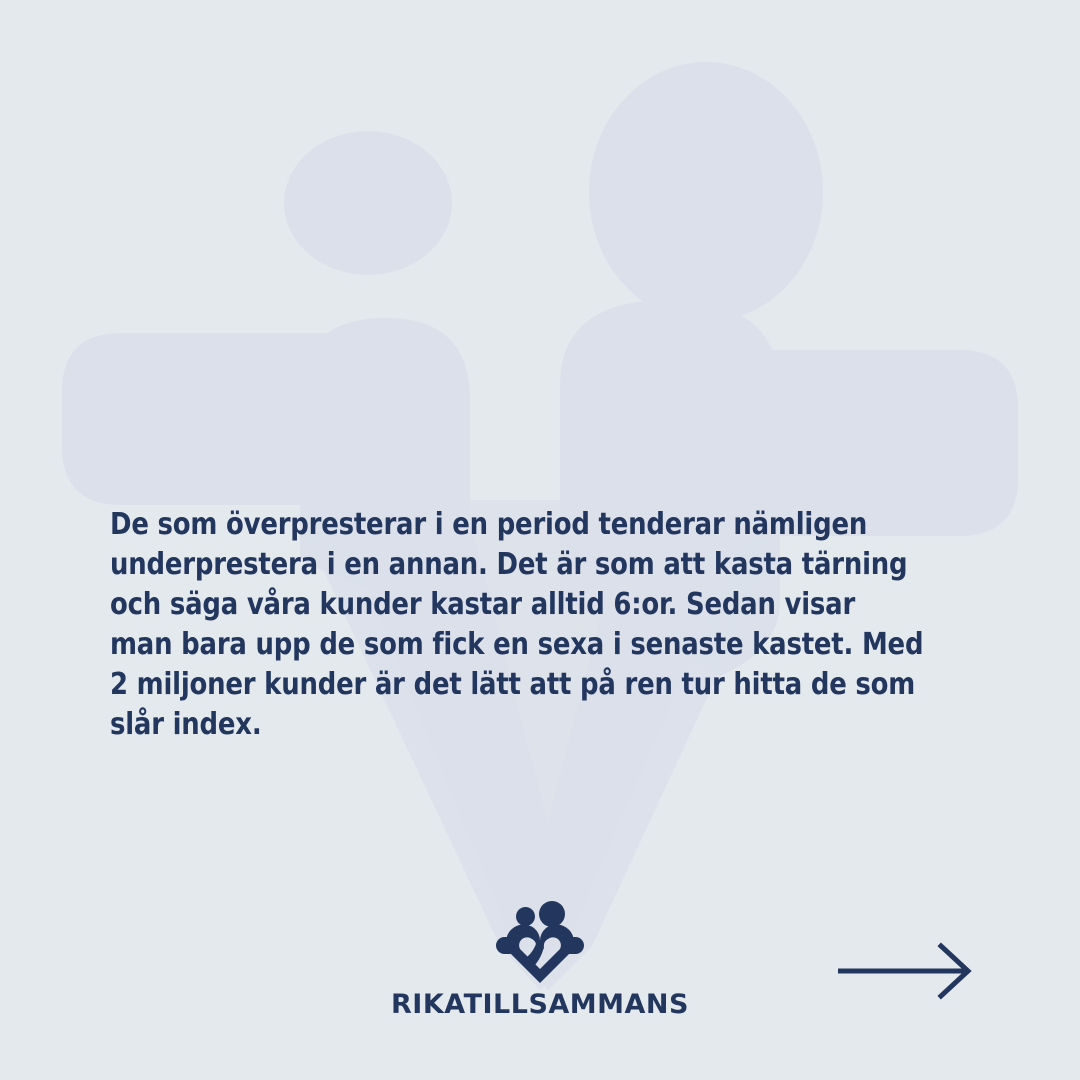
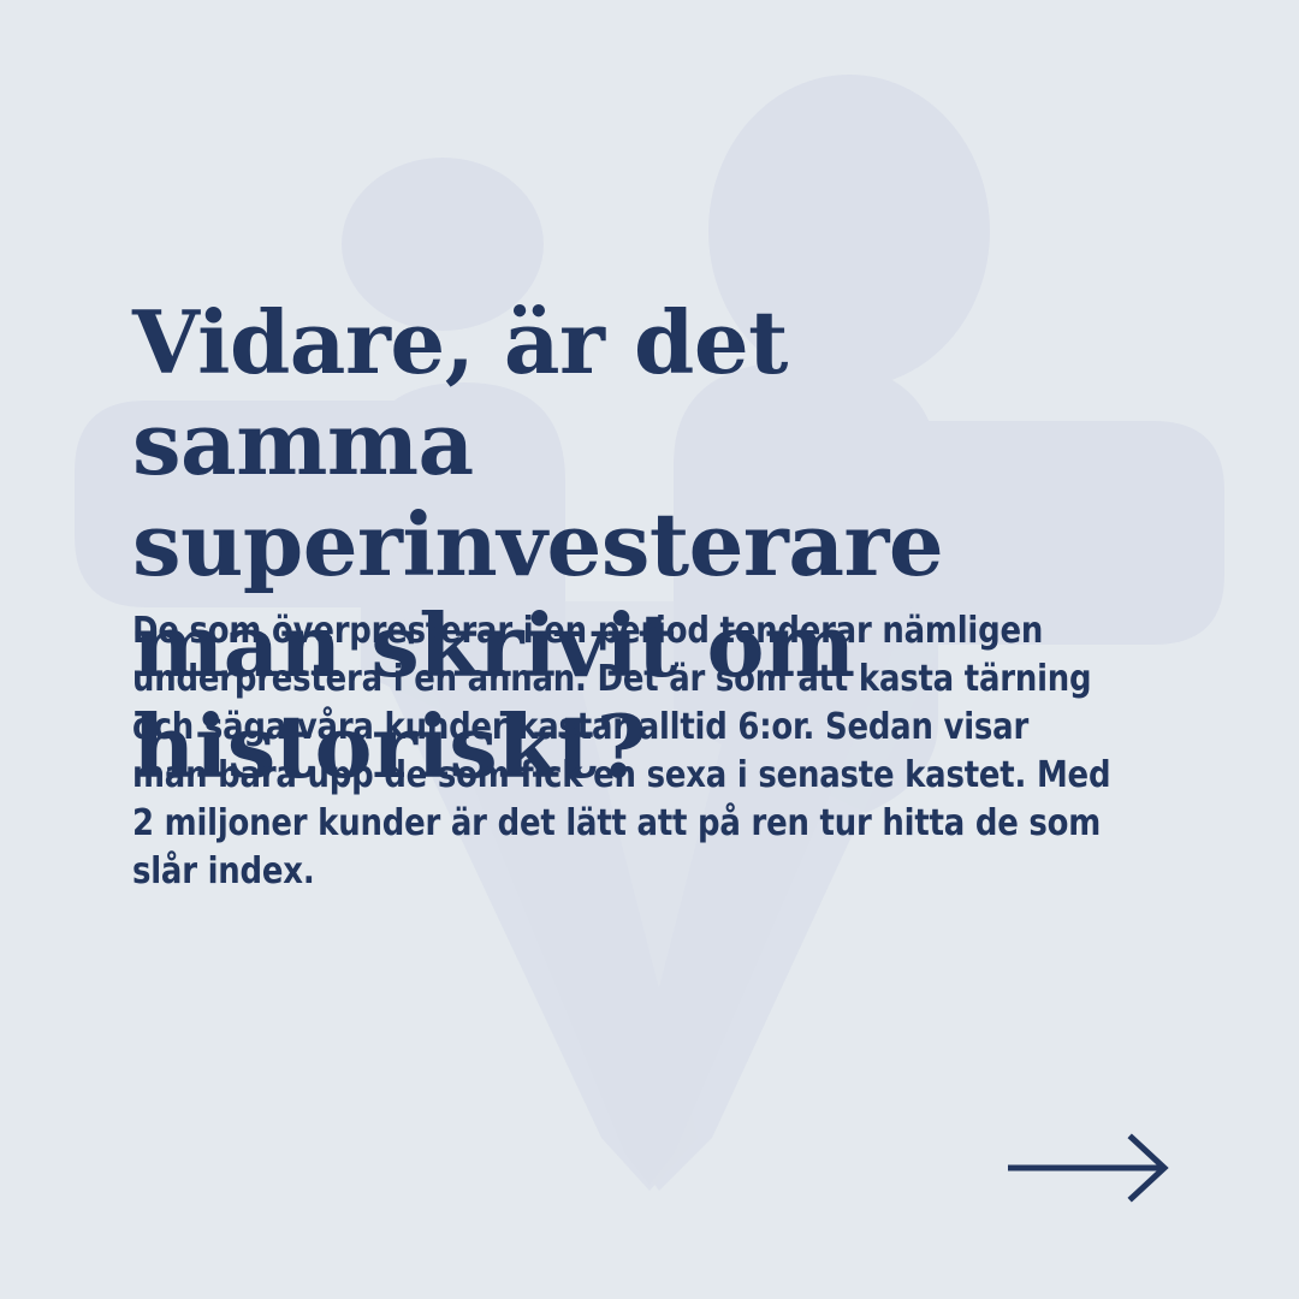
+ Vidare, är det samma superinvesterare man skrivit om historiskt?
  De som överpresterar i en period tenderar nämligen underprestera i en annan. Det är som att kasta tärning och säga våra kunder kastar alltid 6:or. Sedan visar man bara upp de som fick en sexa i senaste kastet. Med 2 miljoner kunder är det lätt att på ren tur hitta de som slår index.
- RIKATILLSAMMANS
